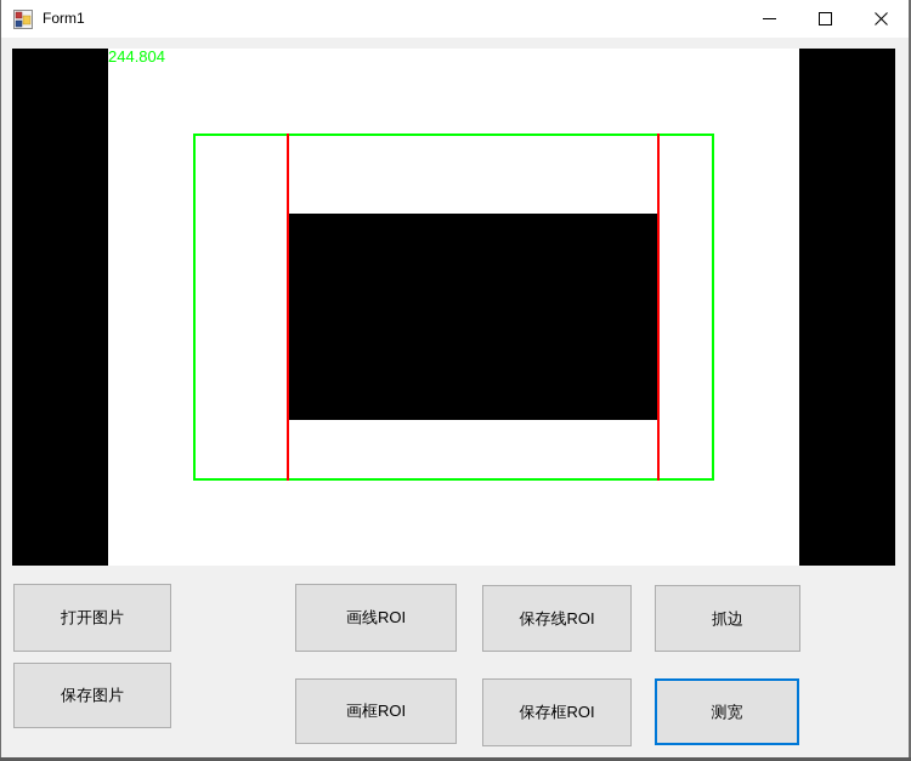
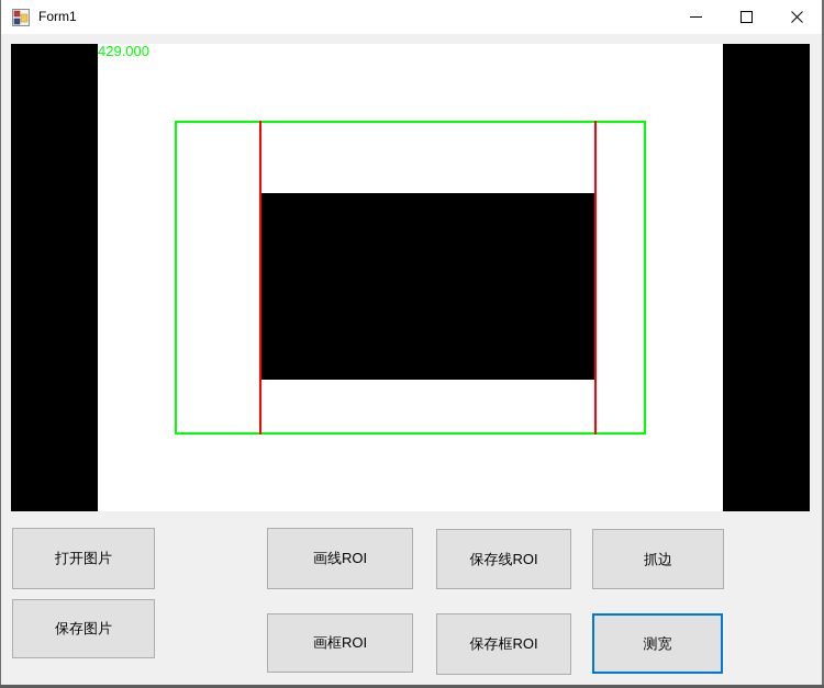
  Form1
- 244.804
+ 429.000
  打开图片
  保存图片
  画线ROI
  画框ROI
  保存线ROI
  保存框ROI
  抓边
  测宽
